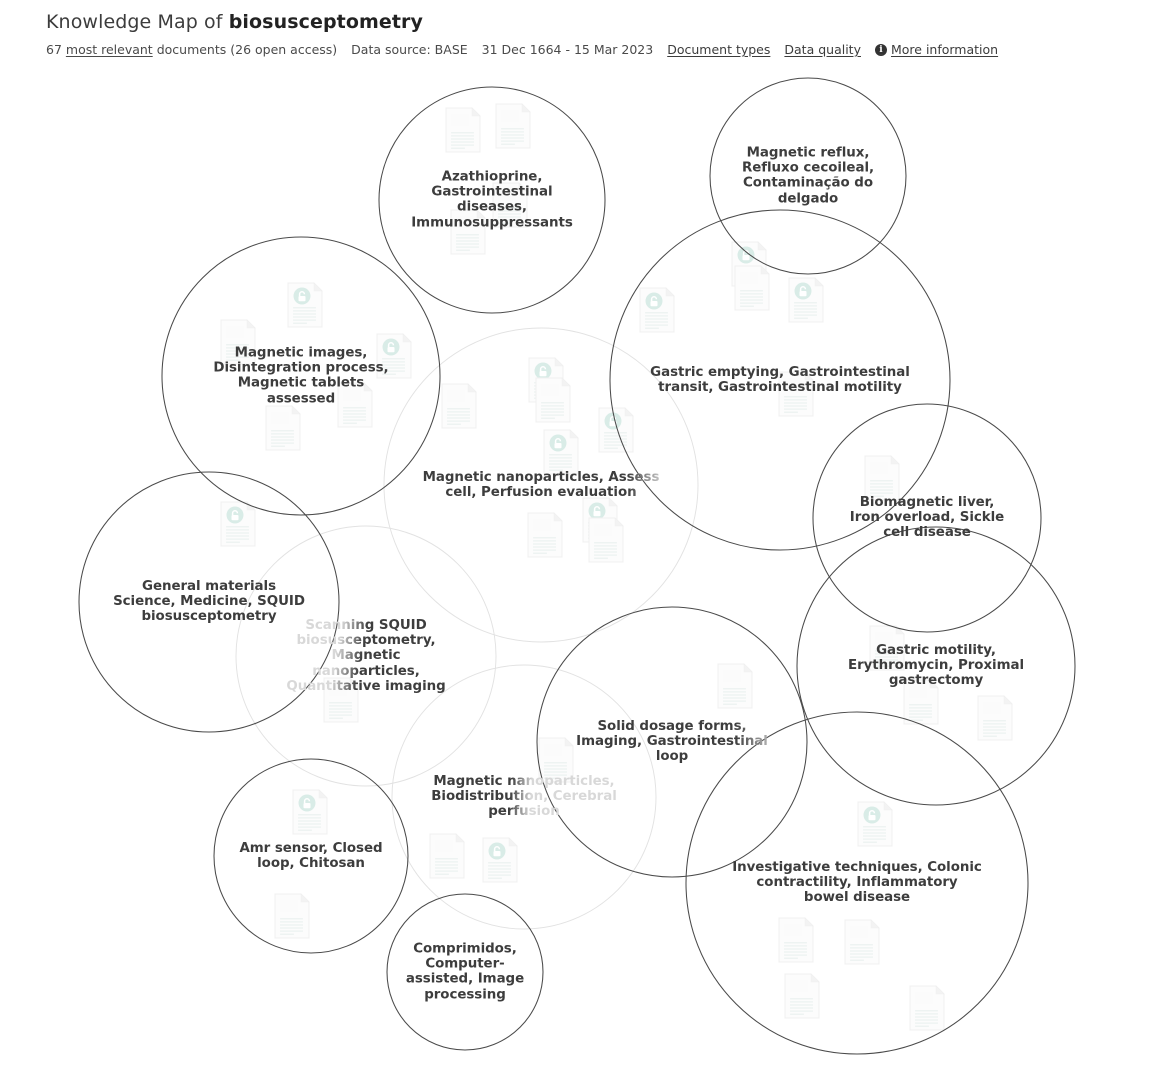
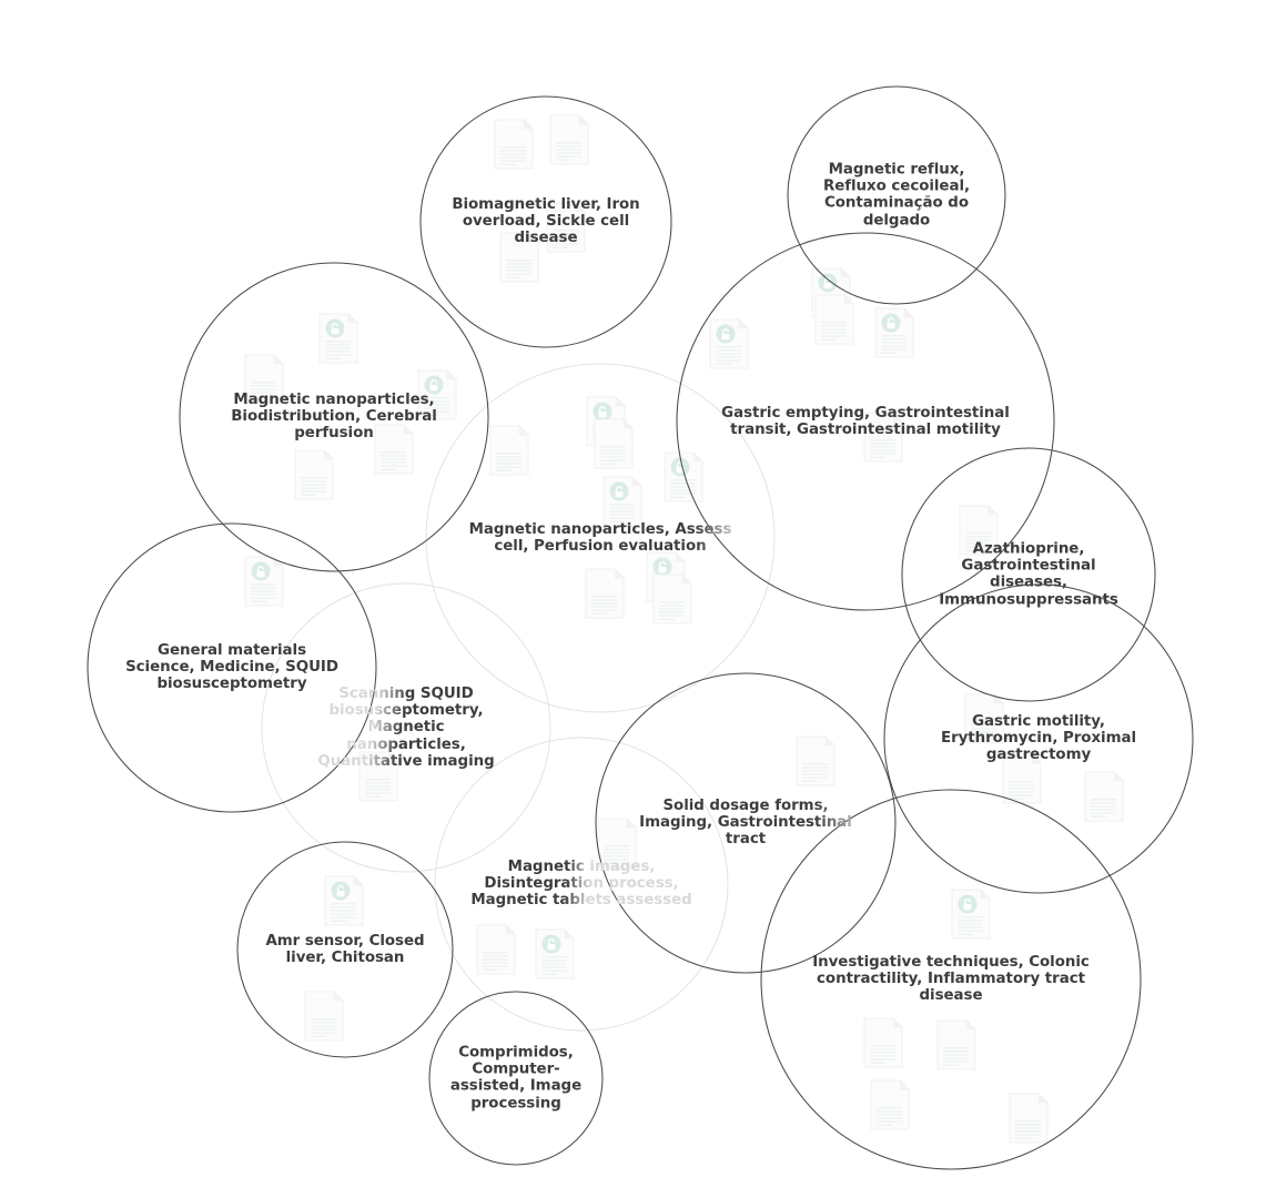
- Knowledge Map of biosusceptometry
- 67
- most relevant
- documents (26 open access)
- Data source: BASE
- 31 Dec 1664 - 15 Mar 2023
- Document types
- Data quality
- i
- More information
- Azathioprine, Gastrointestinal diseases, Immunosuppressants
+ Biomagnetic liver, Iron overload, Sickle cell disease
  Magnetic reflux, Refluxo cecoileal, Contaminação do delgado
  Gastric emptying, Gastrointestinal transit, Gastrointestinal motility
- Magnetic images, Disintegration process, Magnetic tablets assessed
+ Magnetic nanoparticles, Biodistribution, Cerebral perfusion
  Magnetic nanoparticles, Assess cell, Perfusion evaluation
- Biomagnetic liver, Iron overload, Sickle cell disease
+ Azathioprine, Gastrointestinal diseases, Immunosuppressants
  General materials Science, Medicine, SQUID biosusceptometry
  Gastric motility, Erythromycin, Proximal gastrectomy
  Scanning SQUID biosusceptometry, Magnetic nanoparticles, Quantitative imaging
- Solid dosage forms, Imaging, Gastrointestinal loop
+ Solid dosage forms, Imaging, Gastrointestinal tract
- Magnetic nanoparticles, Biodistribution, Cerebral perfusion
+ Magnetic images, Disintegration process, Magnetic tablets assessed
- Amr sensor, Closed loop, Chitosan
+ Amr sensor, Closed liver, Chitosan
- Investigative techniques, Colonic contractility, Inflammatory bowel disease
+ Investigative techniques, Colonic contractility, Inflammatory tract disease
  Comprimidos, Computer-assisted, Image processing
